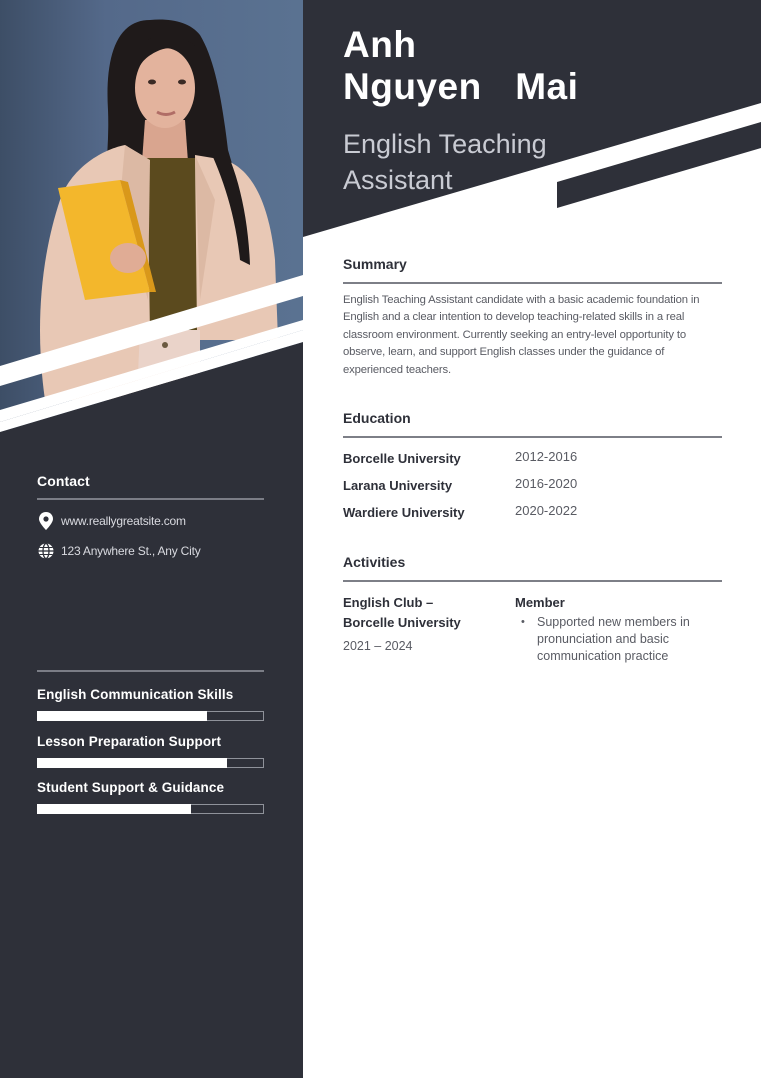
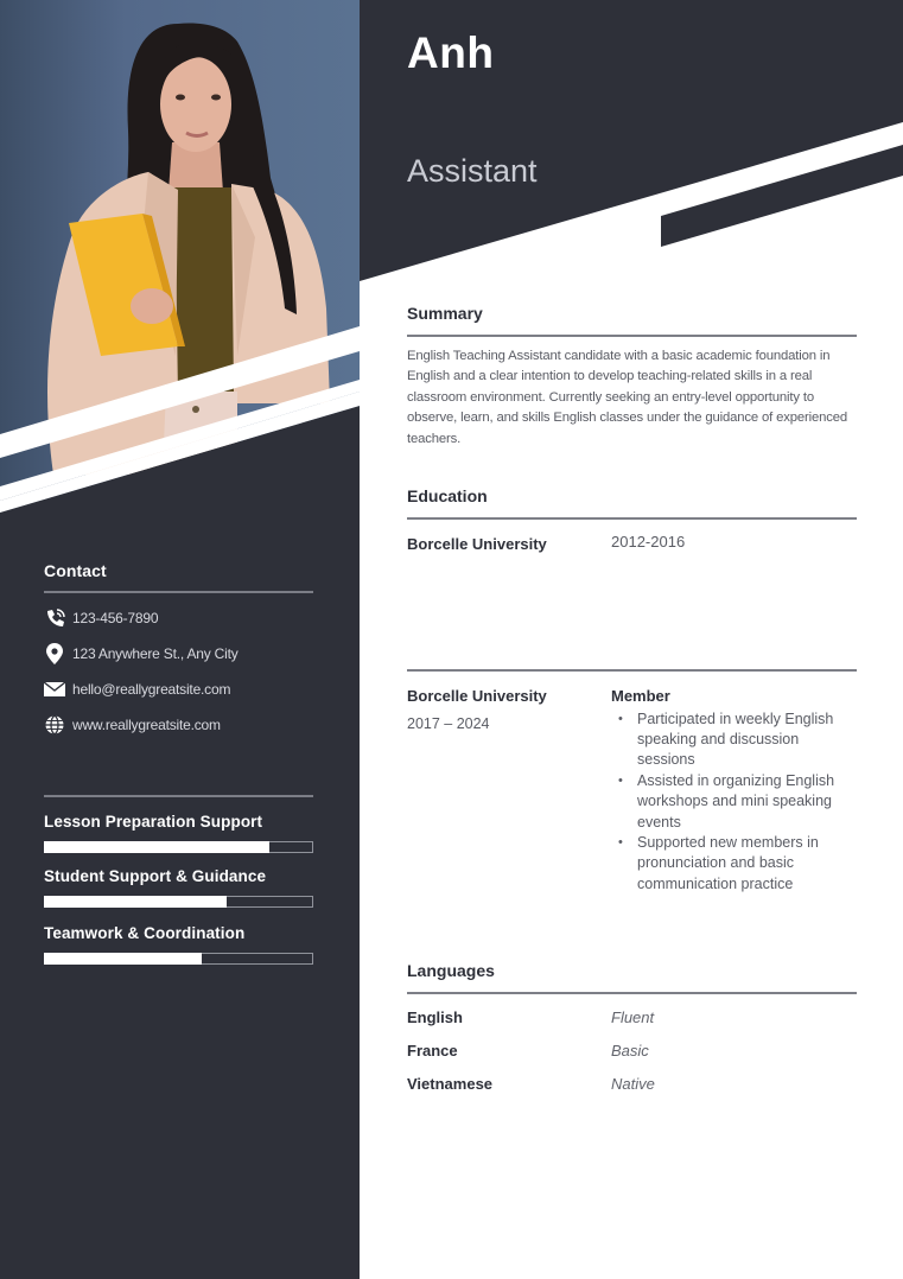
  Contact
+ 123-456-7890
- www.reallygreatsite.com
+ 123 Anywhere St., Any City
+ hello@reallygreatsite.com
- 123 Anywhere St., Any City
+ www.reallygreatsite.com
- English Communication Skills
  Lesson Preparation Support
  Student Support & Guidance
+ Teamwork & Coordination
  Anh
- Nguyen Mai
- English Teaching
  Assistant
  Summary
- English Teaching Assistant candidate with a basic academic foundation in English and a clear intention to develop teaching-related skills in a real classroom environment. Currently seeking an entry-level opportunity to observe, learn, and support English classes under the guidance of experienced teachers.
+ English Teaching Assistant candidate with a basic academic foundation in English and a clear intention to develop teaching-related skills in a real classroom environment. Currently seeking an entry-level opportunity to observe, learn, and skills English classes under the guidance of experienced teachers.
  Education
  Borcelle University
  2012-2016
- Larana University
- 2016-2020
- Wardiere University
- 2020-2022
- Activities
- English Club –
  Borcelle University
- 2021 – 2024
+ 2017 – 2024
  Member
+ Participated in weekly English speaking and discussion sessions
+ Assisted in organizing English workshops and mini speaking events
  Supported new members in pronunciation and basic communication practice
+ Languages
+ English
+ Fluent
+ France
+ Basic
+ Vietnamese
+ Native
